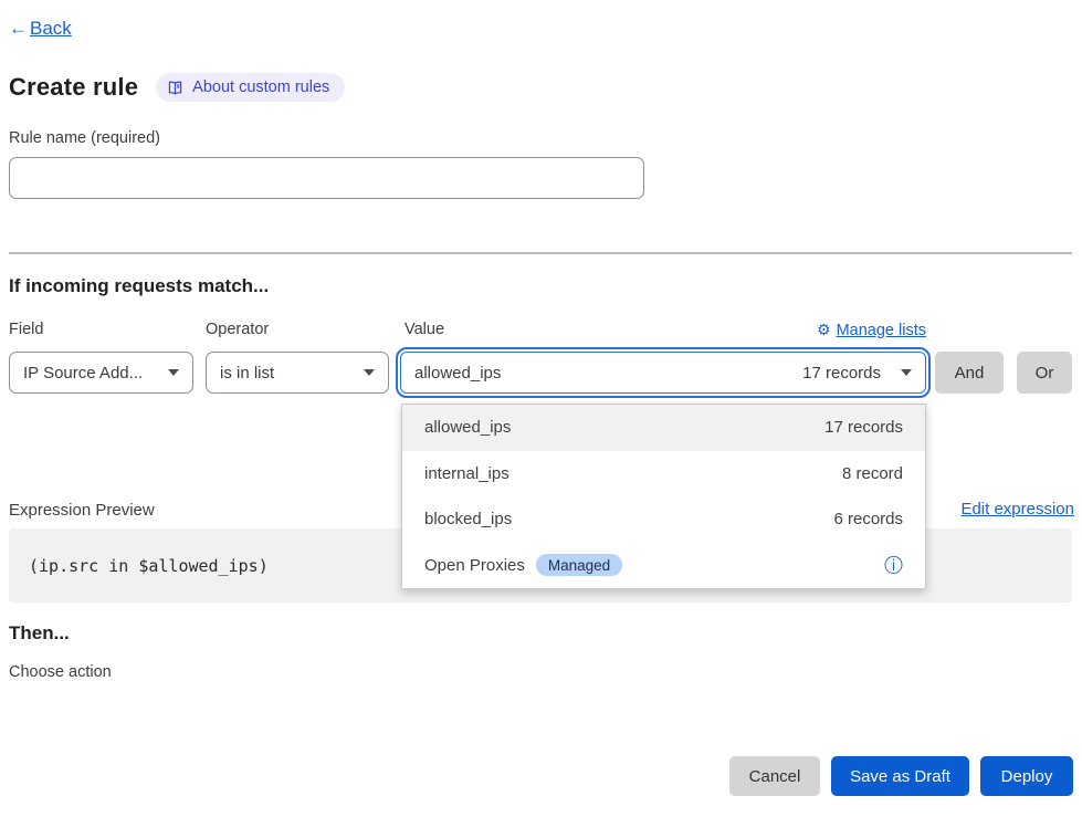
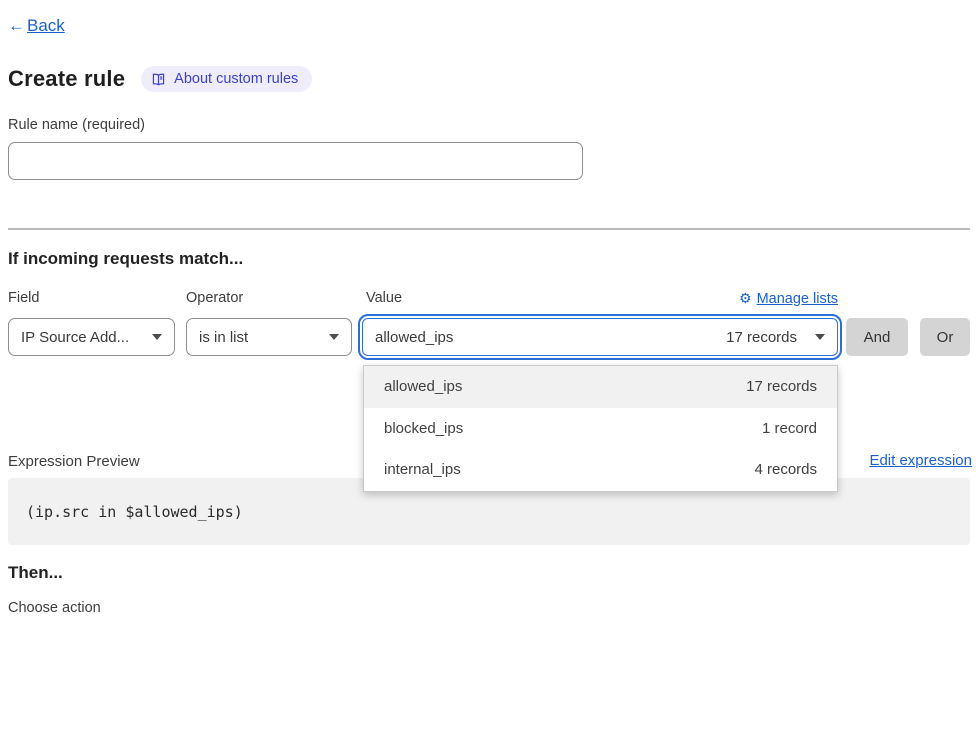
  ←
  Back
  Create rule
  About custom rules
  Rule name (required)
  If incoming requests match...
  Field
  Operator
  Value
  ⚙
  Manage lists
  IP Source Add...
  is in list
  allowed_ips
  17 records
  And
  Or
  allowed_ips
  17 records
- internal_ips
+ blocked_ips
- 8 record
+ 1 record
- blocked_ips
+ internal_ips
- 6 records
+ 4 records
- Open Proxies
- Managed
- ⓘ
  Expression Preview
  Edit expression
  (ip.src in $allowed_ips)
  Then...
  Choose action
- Cancel
- Save as Draft
- Deploy
